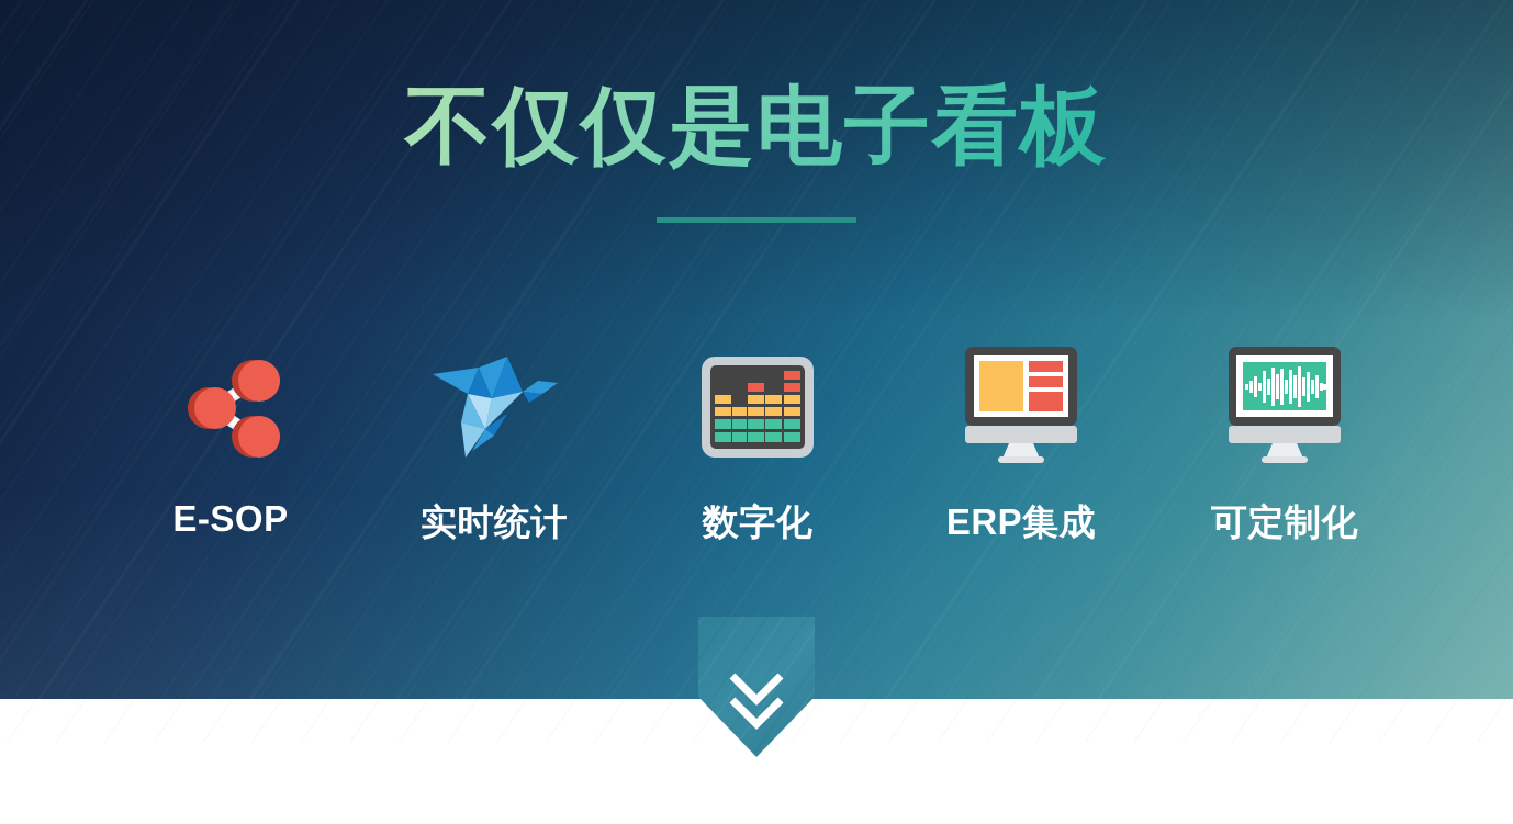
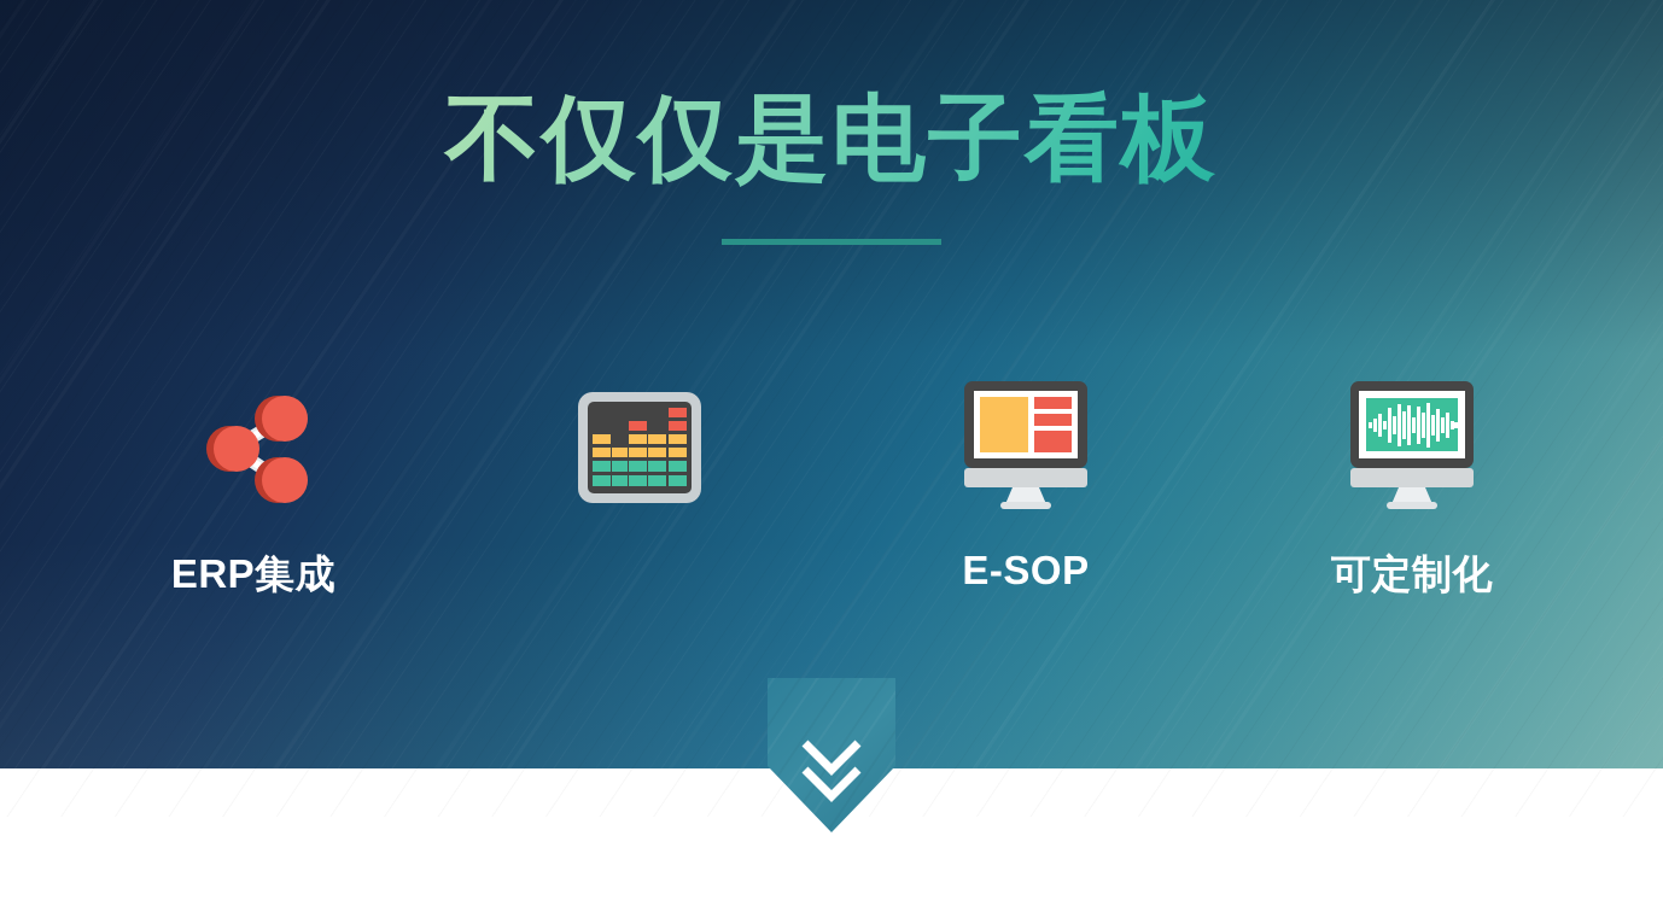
  不仅仅是电子看板
- E-SOP
+ ERP集成
- 实时统计
- 数字化
- ERP集成
+ E-SOP
  可定制化
